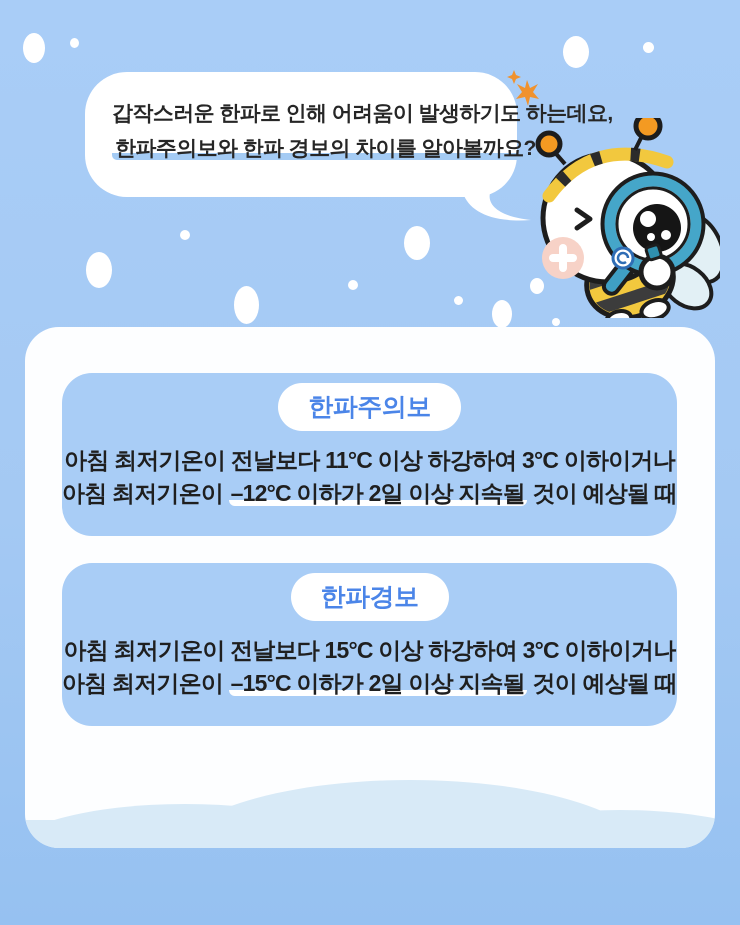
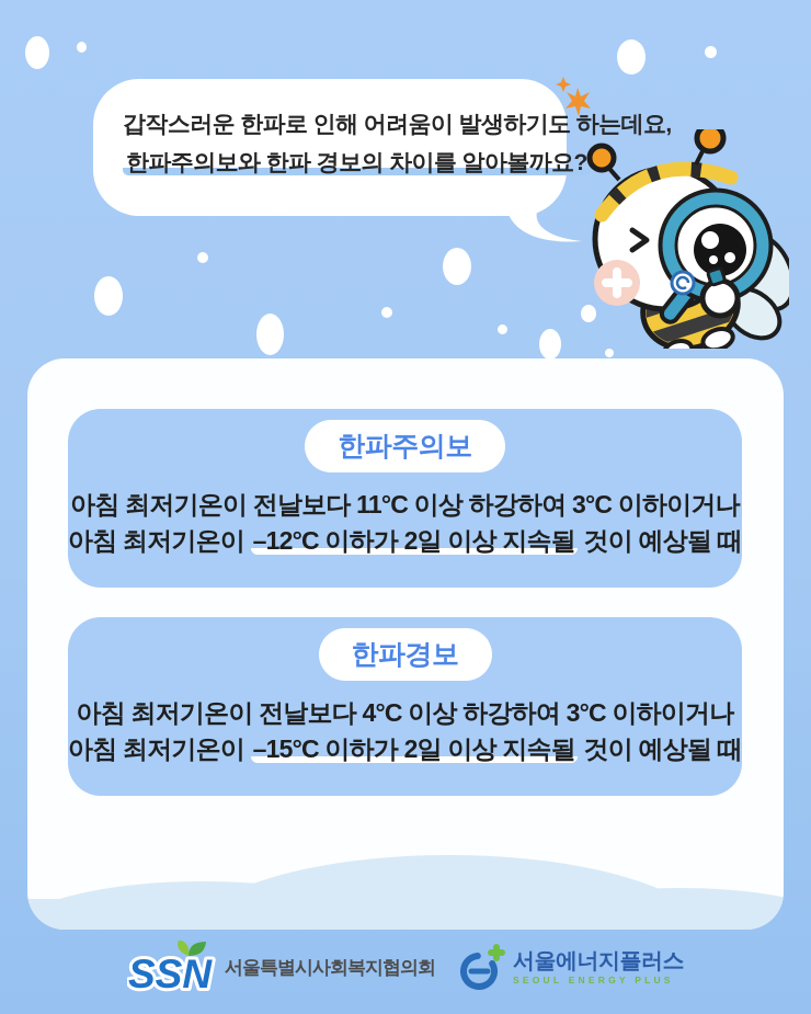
  갑작스러운 한파로 인해 어려움이 발생하기도 하는데요,
  한파주의보와 한파 경보의 차이를 알아볼까요?
  한파주의보
  아침 최저기온이 전날보다 11°C 이상 하강하여 3°C 이하이거나
  아침 최저기온이 –12°C 이하가 2일 이상 지속될 것이 예상될 때
  한파경보
- 아침 최저기온이 전날보다 15°C 이상 하강하여 3°C 이하이거나
+ 아침 최저기온이 전날보다 4°C 이상 하강하여 3°C 이하이거나
  아침 최저기온이 –15°C 이하가 2일 이상 지속될 것이 예상될 때
+ SSN
+ 서울특별시사회복지협의회
+ 서울에너지플러스
+ SEOUL ENERGY PLUS
